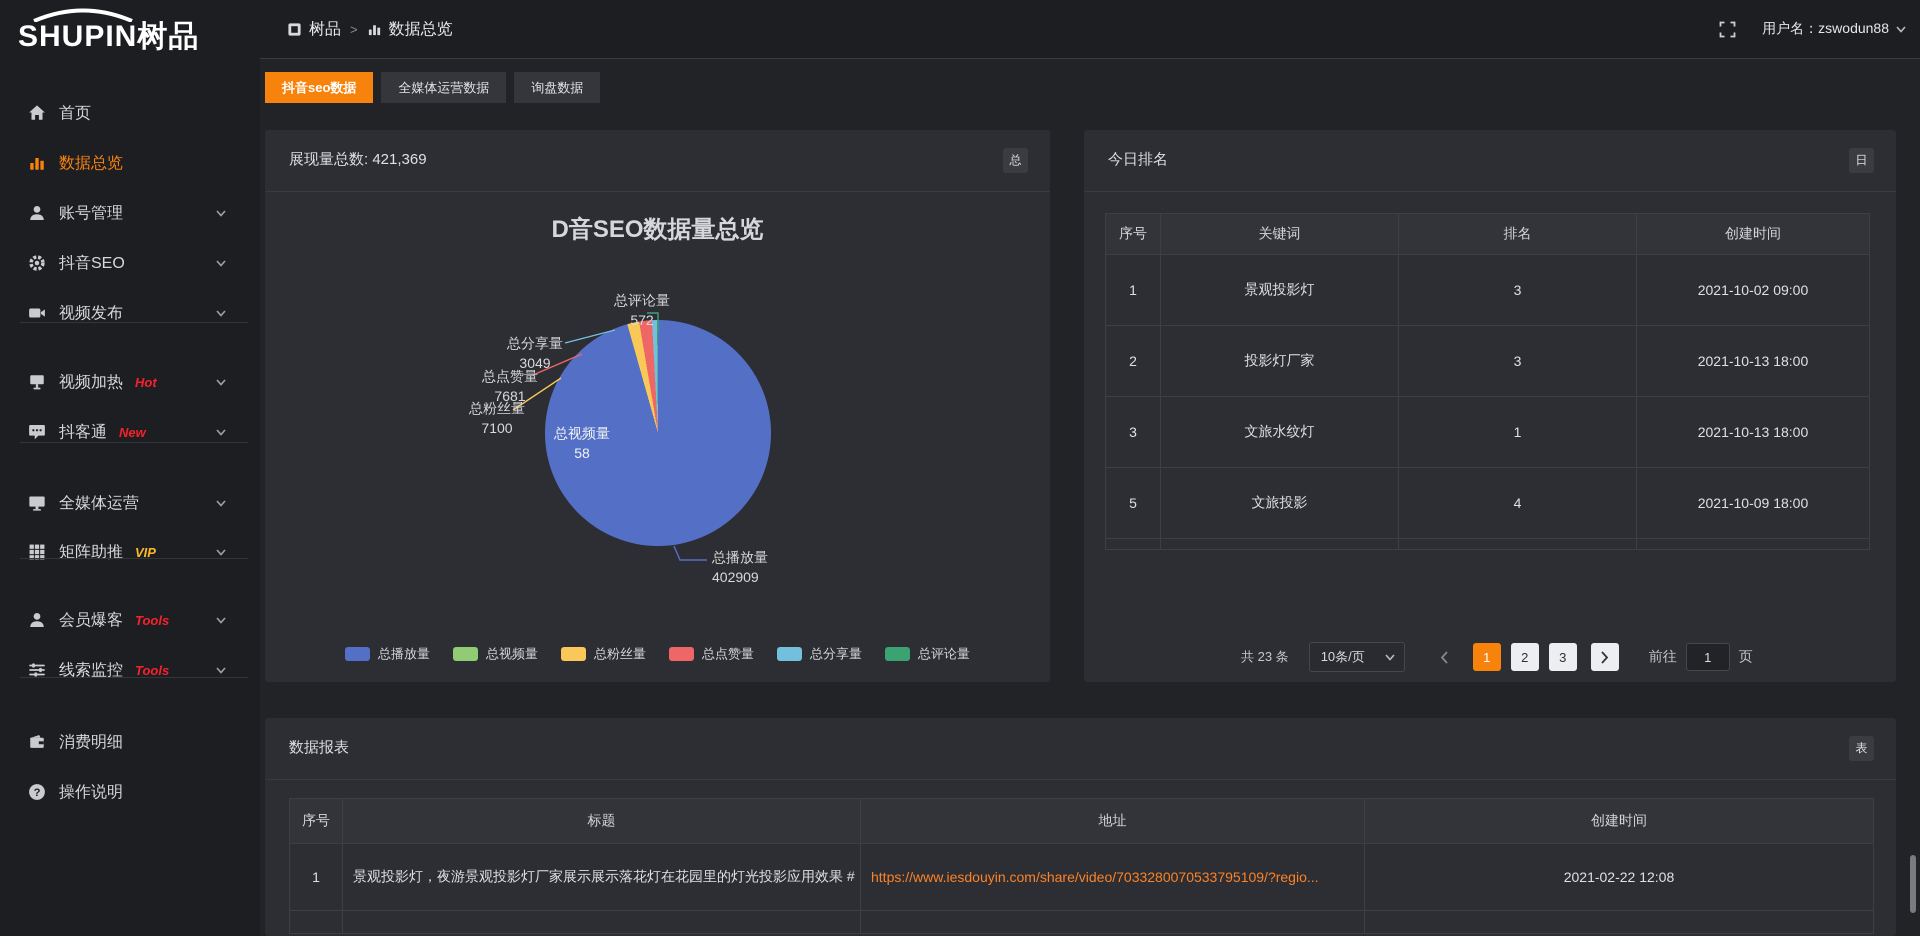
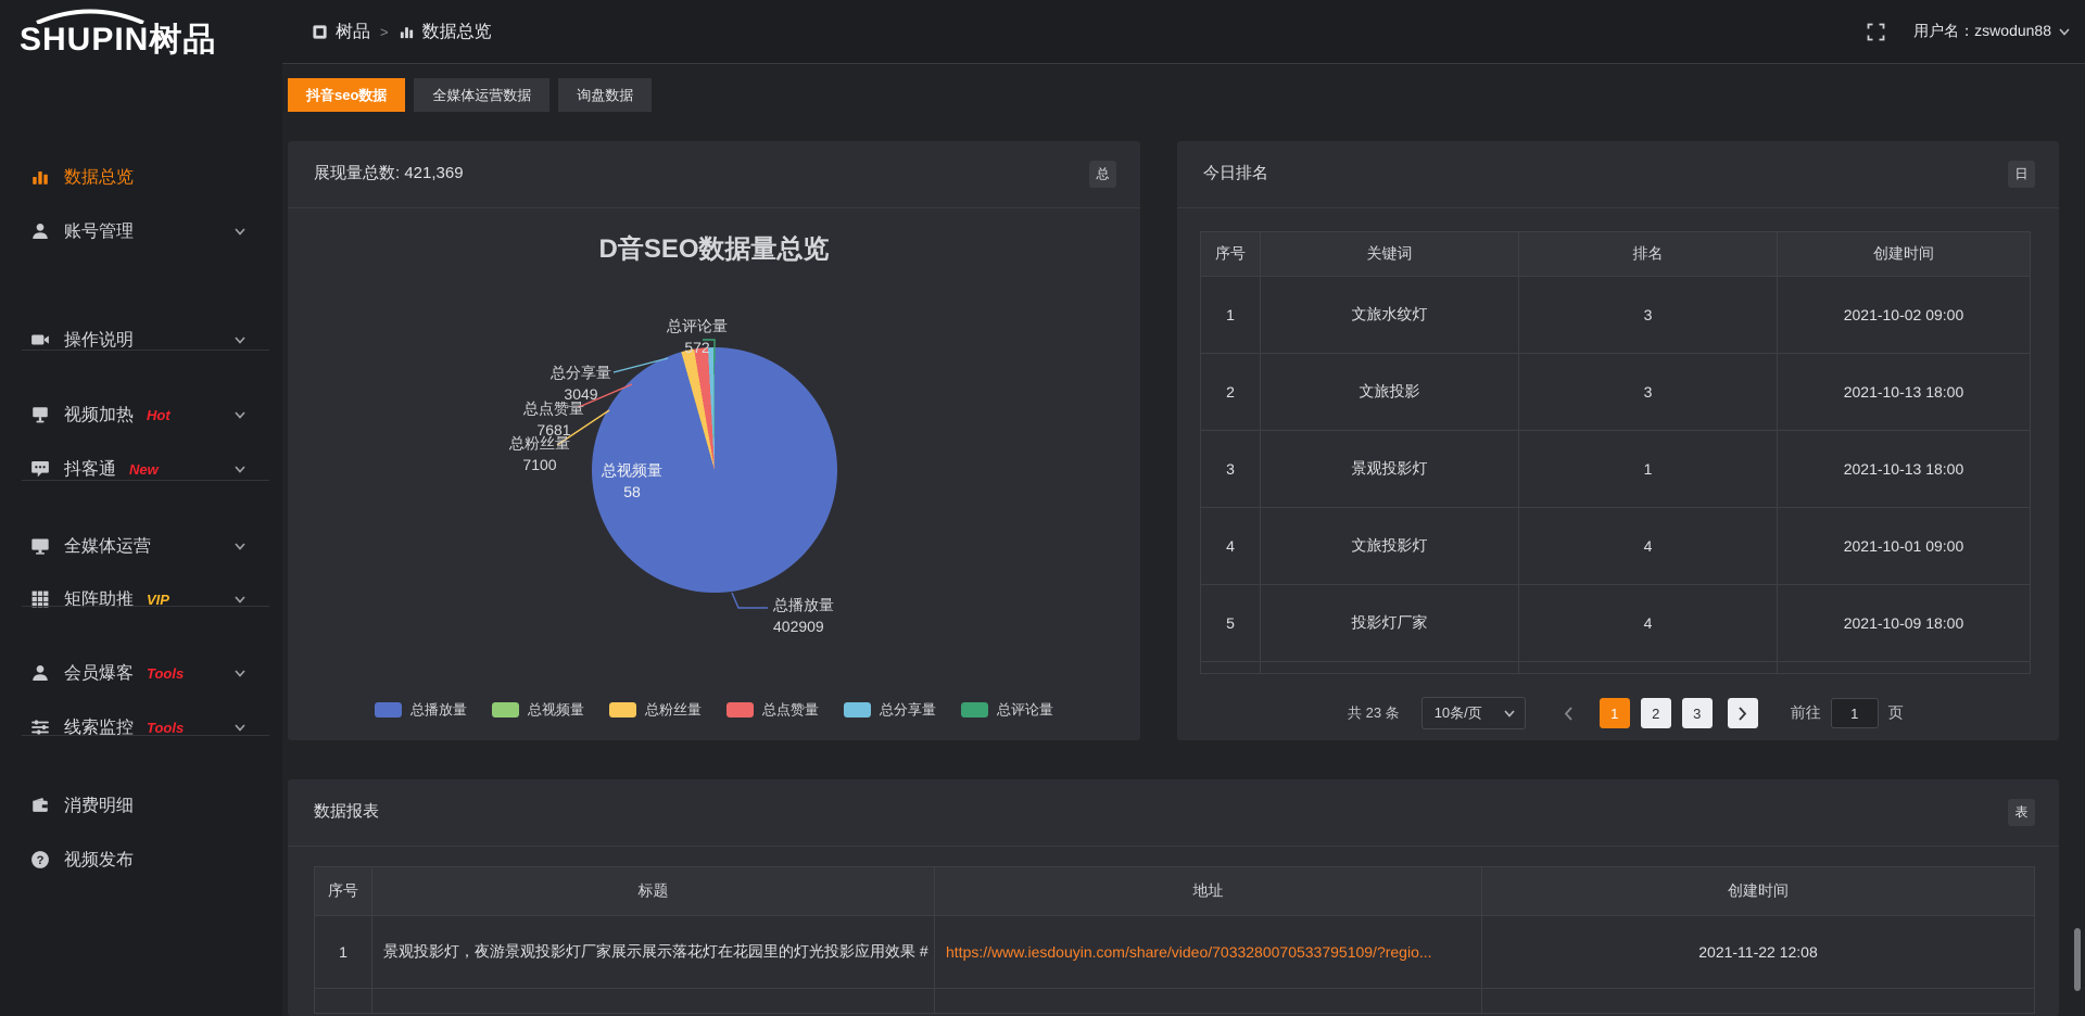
  SHUPIN树品
  树品
  >
  数据总览
  用户名：zswodun88
- 首页
  数据总览
  账号管理
- 抖音SEO
- 视频发布
+ 操作说明
  视频加热
  Hot
  抖客通
  New
  全媒体运营
  矩阵助推
  VIP
  会员爆客
  Tools
  线索监控
  Tools
  消费明细
  ?
- 操作说明
+ 视频发布
  抖音seo数据
  全媒体运营数据
  询盘数据
  展现量总数: 421,369
  总
  D音SEO数据量总览
  总评论量
  572
  总分享量
  3049
  总点赞量
  7681
  总粉丝量
  7100
  总视频量
  58
  总播放量
  402909
  总播放量
  总视频量
  总粉丝量
  总点赞量
  总分享量
  总评论量
  今日排名
  日
  序号	关键词	排名	创建时间
- 1	景观投影灯	3	2021-10-02 09:00
+ 1	文旅水纹灯	3	2021-10-02 09:00
- 2	投影灯厂家	3	2021-10-13 18:00
+ 2	文旅投影	3	2021-10-13 18:00
- 3	文旅水纹灯	1	2021-10-13 18:00
+ 3	景观投影灯	1	2021-10-13 18:00
+ 4	文旅投影灯	4	2021-10-01 09:00
- 5	文旅投影	4	2021-10-09 18:00
+ 5	投影灯厂家	4	2021-10-09 18:00
  共 23 条
  10条/页
  1 2 3
  前往
  1
  页
  数据报表
  表
  序号	标题	地址	创建时间
- 1	景观投影灯，夜游景观投影灯厂家展示展示落花灯在花园里的灯光投影应用效果 #	https://www.iesdouyin.com/share/video/7033280070533795109/?regio...	2021-02-22 12:08
+ 1	景观投影灯，夜游景观投影灯厂家展示展示落花灯在花园里的灯光投影应用效果 #	https://www.iesdouyin.com/share/video/7033280070533795109/?regio...	2021-11-22 12:08
